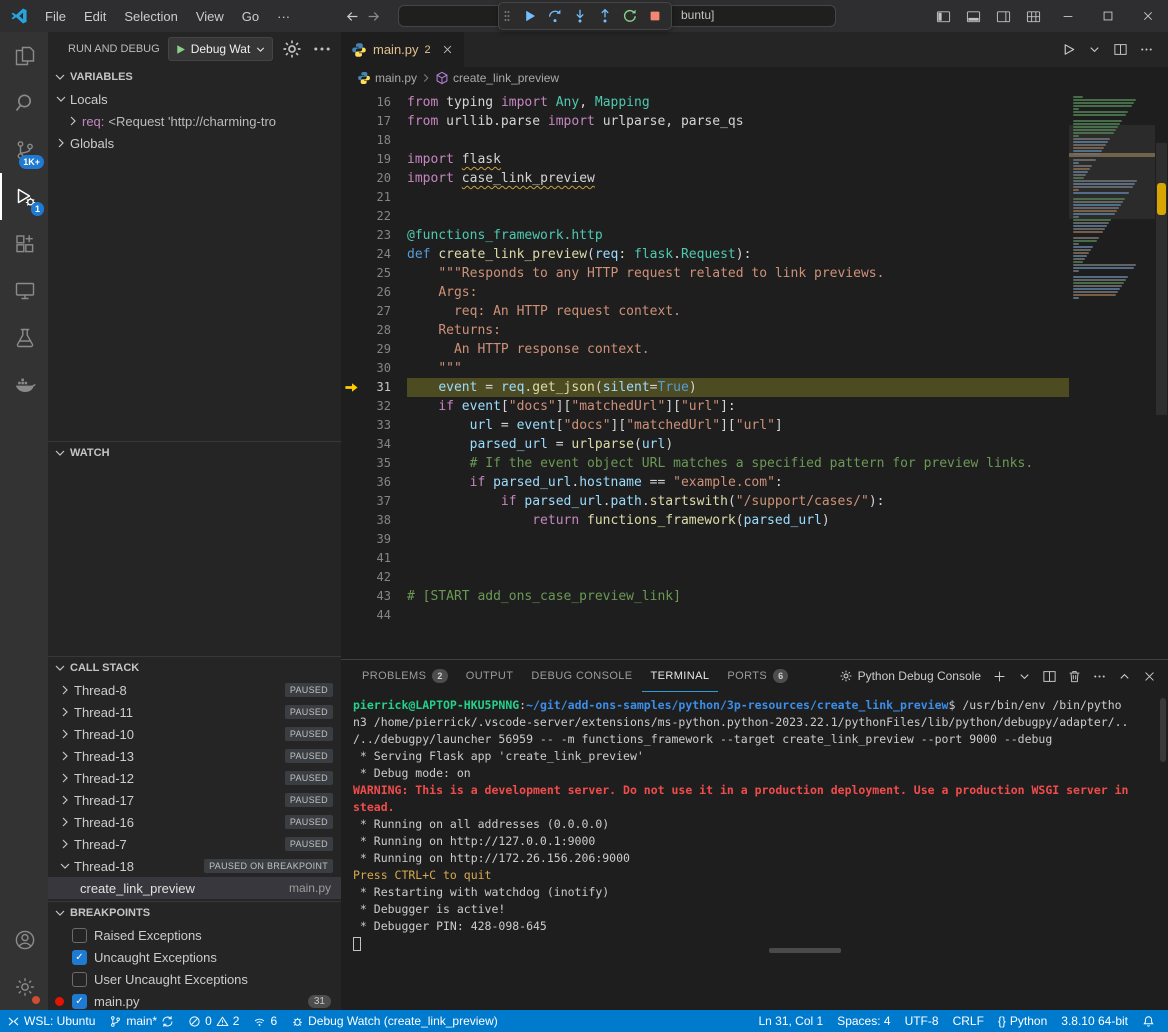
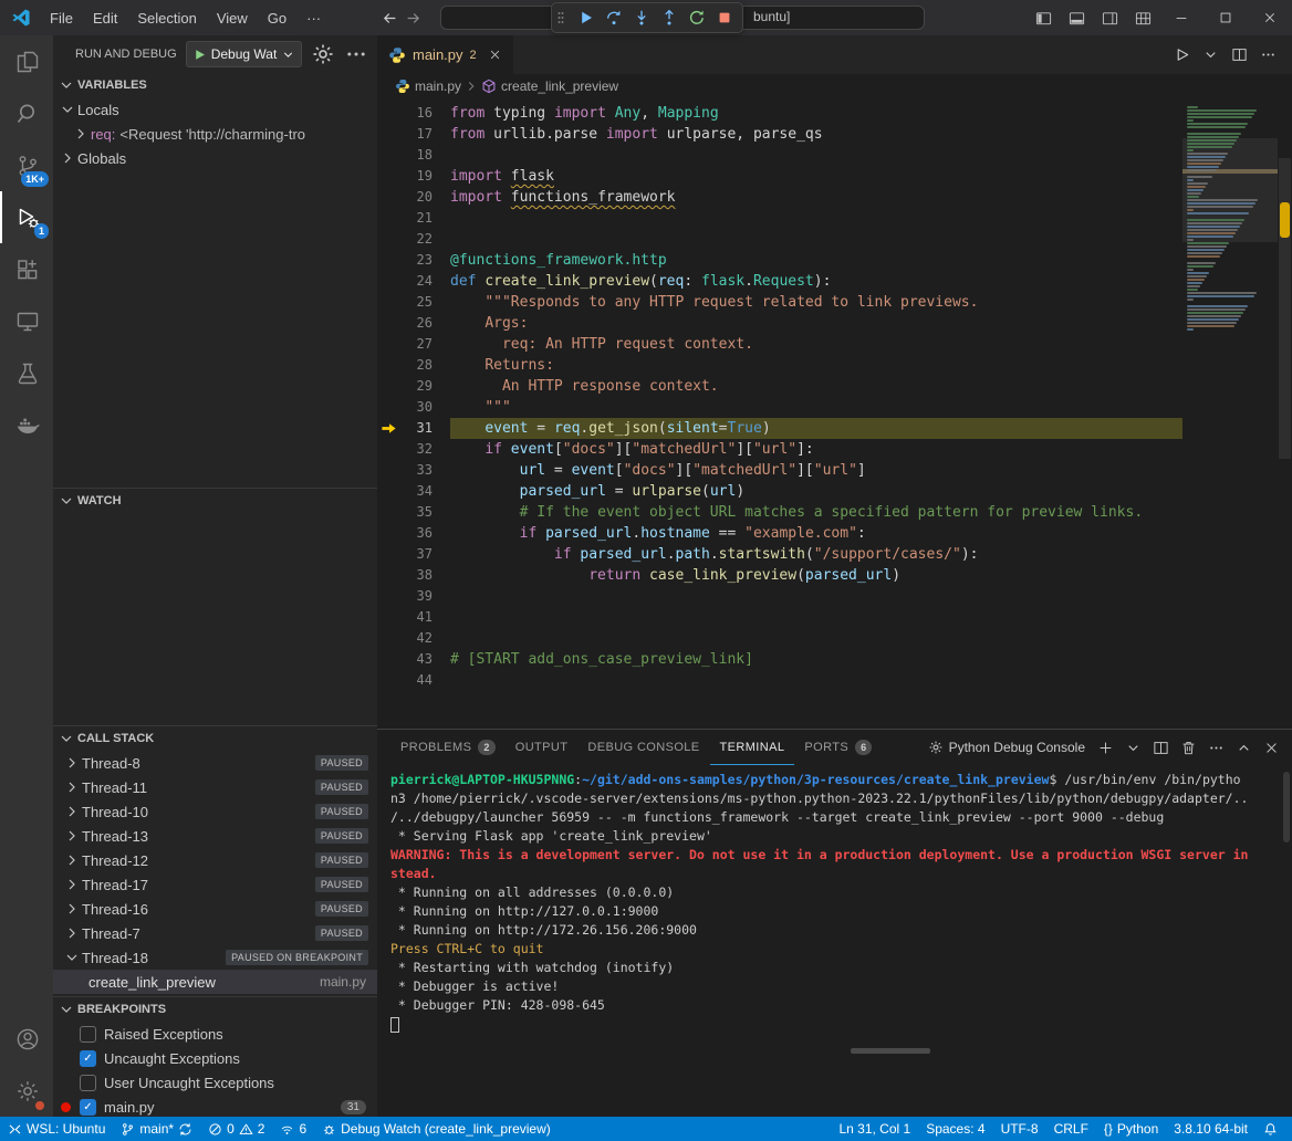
  File
  Edit
  Selection
  View
  Go
  ···
  buntu]
  1K+
  1
  RUN AND DEBUG
  Debug Wat
  VARIABLES
  Locals
  req:
  <Request 'http://charming-tro
  Globals
  WATCH
  CALL STACK
  Thread-8
  PAUSED
  Thread-11
  PAUSED
  Thread-10
  PAUSED
  Thread-13
  PAUSED
  Thread-12
  PAUSED
  Thread-17
  PAUSED
  Thread-16
  PAUSED
  Thread-7
  PAUSED
  Thread-18
  PAUSED ON BREAKPOINT
  create_link_preview
  main.py
  BREAKPOINTS
  Raised Exceptions
  ✓
  Uncaught Exceptions
  User Uncaught Exceptions
  ✓
  main.py
  31
  main.py
  2
  main.py
  create_link_preview
  16
  from typing import Any, Mapping
  17
  from urllib.parse import urlparse, parse_qs
  18
  19
  import flask
  20
- import case_link_preview
+ import functions_framework
  21
  22
  23
  @functions_framework.http
  24
  def create_link_preview(req: flask.Request):
  25
  """Responds to any HTTP request related to link previews.
  26
  Args:
  27
  req: An HTTP request context.
  28
  Returns:
  29
  An HTTP response context.
  30
  """
  31
  event = req.get_json(silent=True)
  32
  if event["docs"]["matchedUrl"]["url"]:
  33
  url = event["docs"]["matchedUrl"]["url"]
  34
  parsed_url = urlparse(url)
  35
  # If the event object URL matches a specified pattern for preview links.
  36
  if parsed_url.hostname == "example.com":
  37
  if parsed_url.path.startswith("/support/cases/"):
  38
- return functions_framework(parsed_url)
+ return case_link_preview(parsed_url)
  39
  41
  42
  43
  # [START add_ons_case_preview_link]
  44
  PROBLEMS
  2
  OUTPUT
  DEBUG CONSOLE
  TERMINAL
  PORTS
  6
  Python Debug Console
  pierrick@LAPTOP-HKU5PNNG:~/git/add-ons-samples/python/3p-resources/create_link_preview$ /usr/bin/env /bin/pytho
  n3 /home/pierrick/.vscode-server/extensions/ms-python.python-2023.22.1/pythonFiles/lib/python/debugpy/adapter/..
  /../debugpy/launcher 56959 -- -m functions_framework --target create_link_preview --port 9000 --debug
  * Serving Flask app 'create_link_preview'
- * Debug mode: on
  WARNING: This is a development server. Do not use it in a production deployment. Use a production WSGI server in
  stead.
  * Running on all addresses (0.0.0.0)
  * Running on http://127.0.0.1:9000
  * Running on http://172.26.156.206:9000
  Press CTRL+C to quit
  * Restarting with watchdog (inotify)
  * Debugger is active!
  * Debugger PIN: 428-098-645
  WSL: Ubuntu
  main*
  0
  2
  6
  Debug Watch (create_link_preview)
  Ln 31, Col 1
  Spaces: 4
  UTF-8
  CRLF
  {}
  Python
  3.8.10 64-bit
